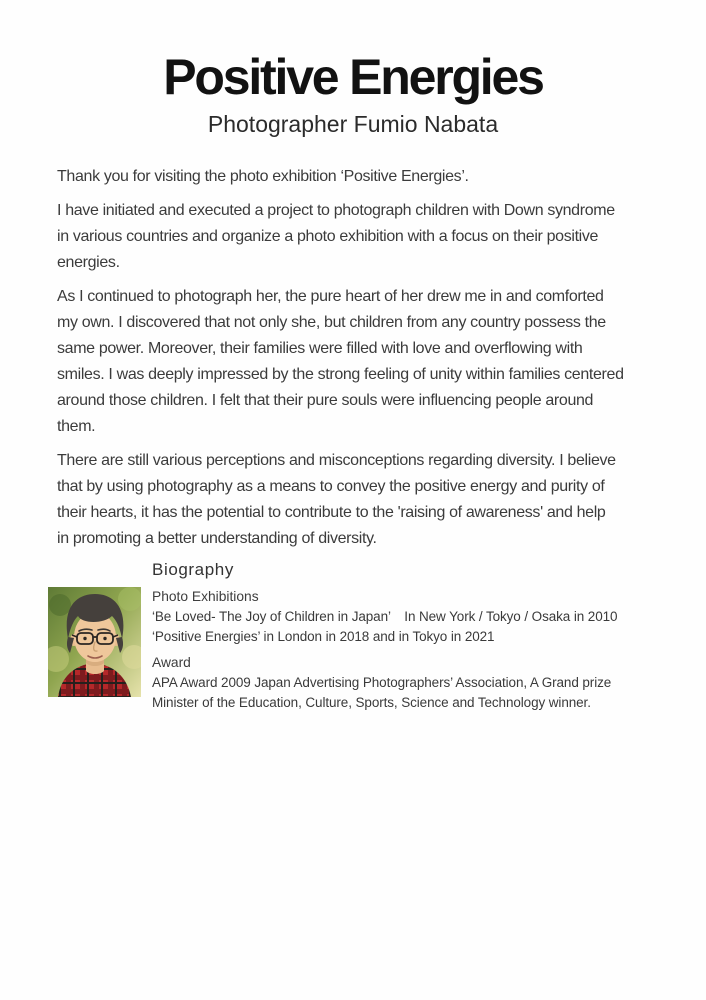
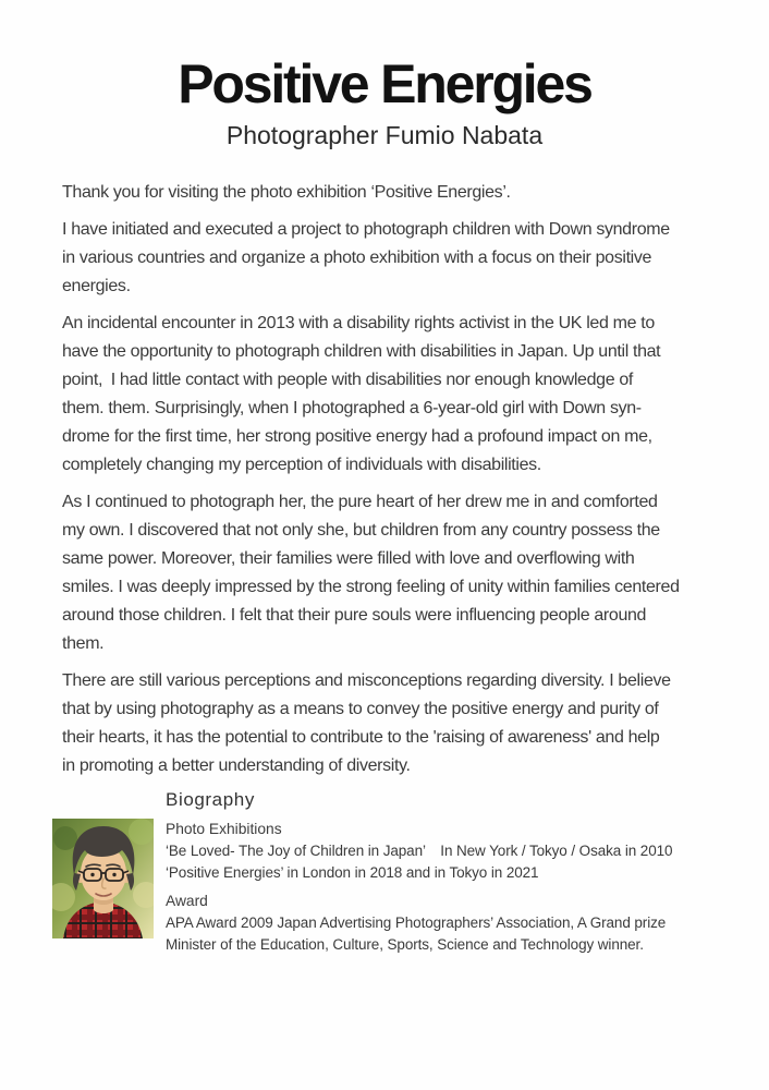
  Positive Energies
  Photographer Fumio Nabata
  Thank you for visiting the photo exhibition ‘Positive Energies’.
  I have initiated and executed a project to photograph children with Down syndrome
  in various countries and organize a photo exhibition with a focus on their positive
  energies.
+ An incidental encounter in 2013 with a disability rights activist in the UK led me to
+ have the opportunity to photograph children with disabilities in Japan. Up until that
+ point, I had little contact with people with disabilities nor enough knowledge of
+ them. them. Surprisingly, when I photographed a 6-year-old girl with Down syn-
+ drome for the first time, her strong positive energy had a profound impact on me,
+ completely changing my perception of individuals with disabilities.
  As I continued to photograph her, the pure heart of her drew me in and comforted
  my own. I discovered that not only she, but children from any country possess the
  same power. Moreover, their families were filled with love and overflowing with
  smiles. I was deeply impressed by the strong feeling of unity within families centered
  around those children. I felt that their pure souls were influencing people around
  them.
  There are still various perceptions and misconceptions regarding diversity. I believe
  that by using photography as a means to convey the positive energy and purity of
  their hearts, it has the potential to contribute to the 'raising of awareness' and help
  in promoting a better understanding of diversity.
  Biography
  Photo Exhibitions
  ‘Be Loved- The Joy of Children in Japan’ In New York / Tokyo / Osaka in 2010
  ‘Positive Energies’ in London in 2018 and in Tokyo in 2021
  Award
  APA Award 2009 Japan Advertising Photographers’ Association, A Grand prize
  Minister of the Education, Culture, Sports, Science and Technology winner.
